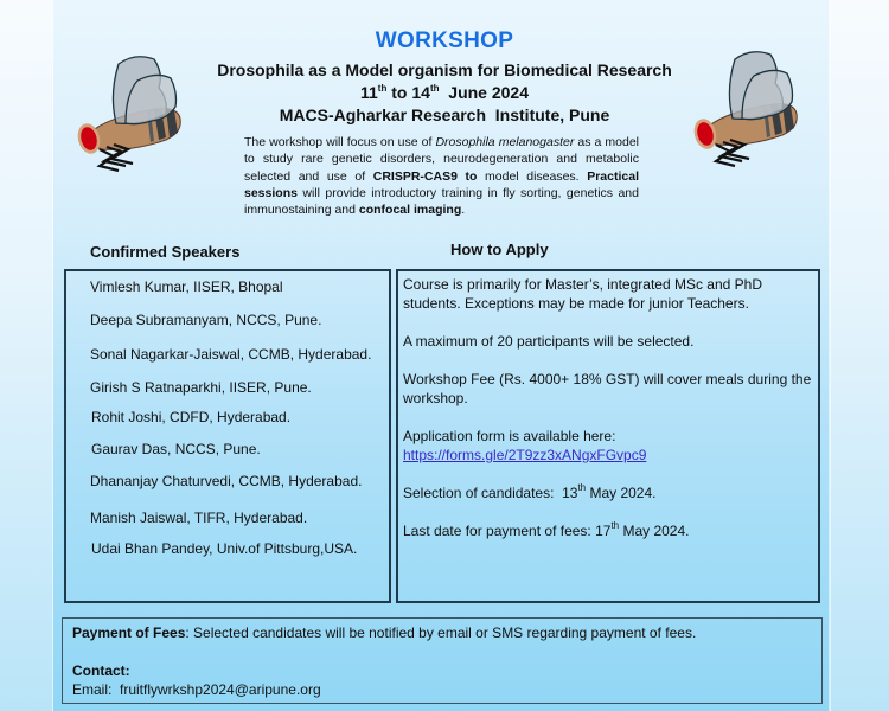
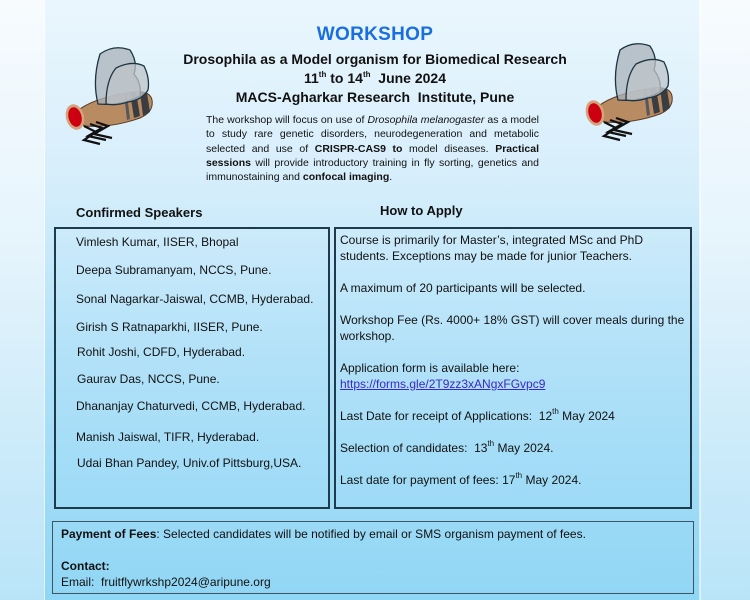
  WORKSHOP
  Drosophila as a Model organism for Biomedical Research
  11th to 14th June 2024
  MACS-Agharkar Research Institute, Pune
  The workshop will focus on use of Drosophila melanogaster as a model to study rare genetic disorders, neurodegeneration and metabolic selected and use of CRISPR-CAS9 to model diseases. Practical sessions will provide introductory training in fly sorting, genetics and immunostaining and confocal imaging.
  Confirmed Speakers
  How to Apply
  Vimlesh Kumar, IISER, Bhopal
  Deepa Subramanyam, NCCS, Pune.
  Sonal Nagarkar-Jaiswal, CCMB, Hyderabad.
  Girish S Ratnaparkhi, IISER, Pune.
  Rohit Joshi, CDFD, Hyderabad.
  Gaurav Das, NCCS, Pune.
  Dhananjay Chaturvedi, CCMB, Hyderabad.
  Manish Jaiswal, TIFR, Hyderabad.
  Udai Bhan Pandey, Univ.of Pittsburg,USA.
  Course is primarily for Master’s, integrated MSc and PhD students. Exceptions may be made for junior Teachers.
  A maximum of 20 participants will be selected.
  Workshop Fee (Rs. 4000+ 18% GST) will cover meals during the workshop.
  Application form is available here:
  https://forms.gle/2T9zz3xANgxFGvpc9
+ Last Date for receipt of Applications: 12th May 2024
  Selection of candidates: 13th May 2024.
  Last date for payment of fees: 17th May 2024.
- Payment of Fees: Selected candidates will be notified by email or SMS regarding payment of fees.
+ Payment of Fees: Selected candidates will be notified by email or SMS organism payment of fees.
  Contact:
  Email: fruitflywrkshp2024@aripune.org
